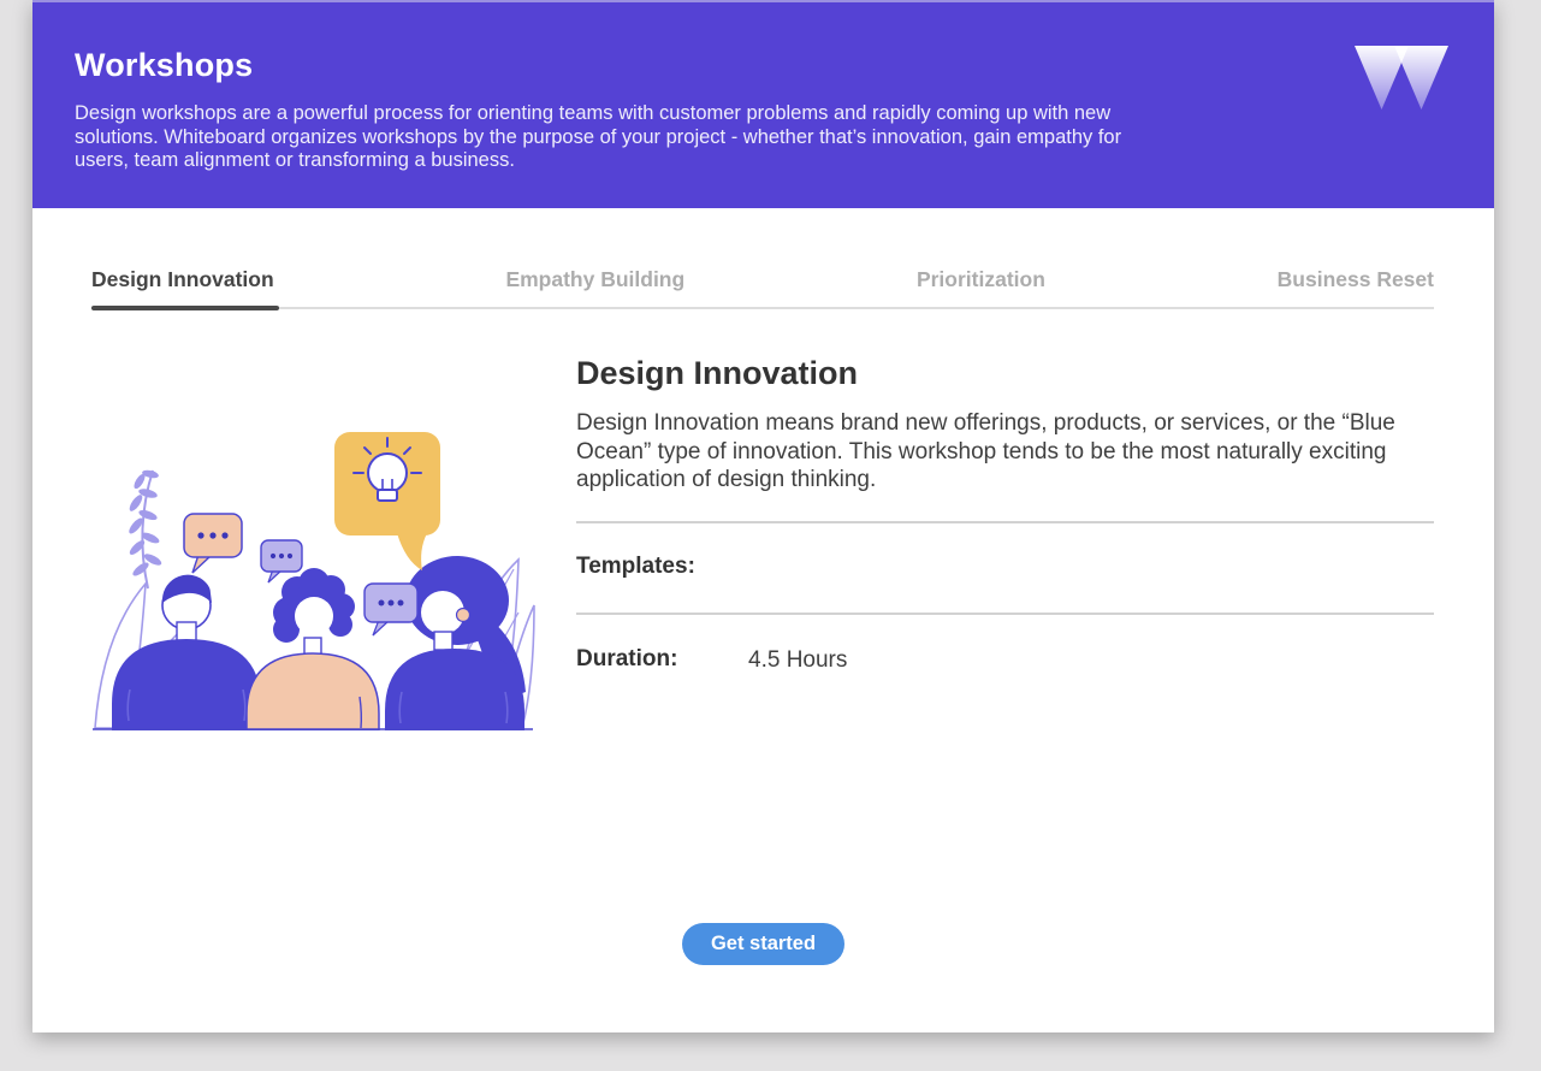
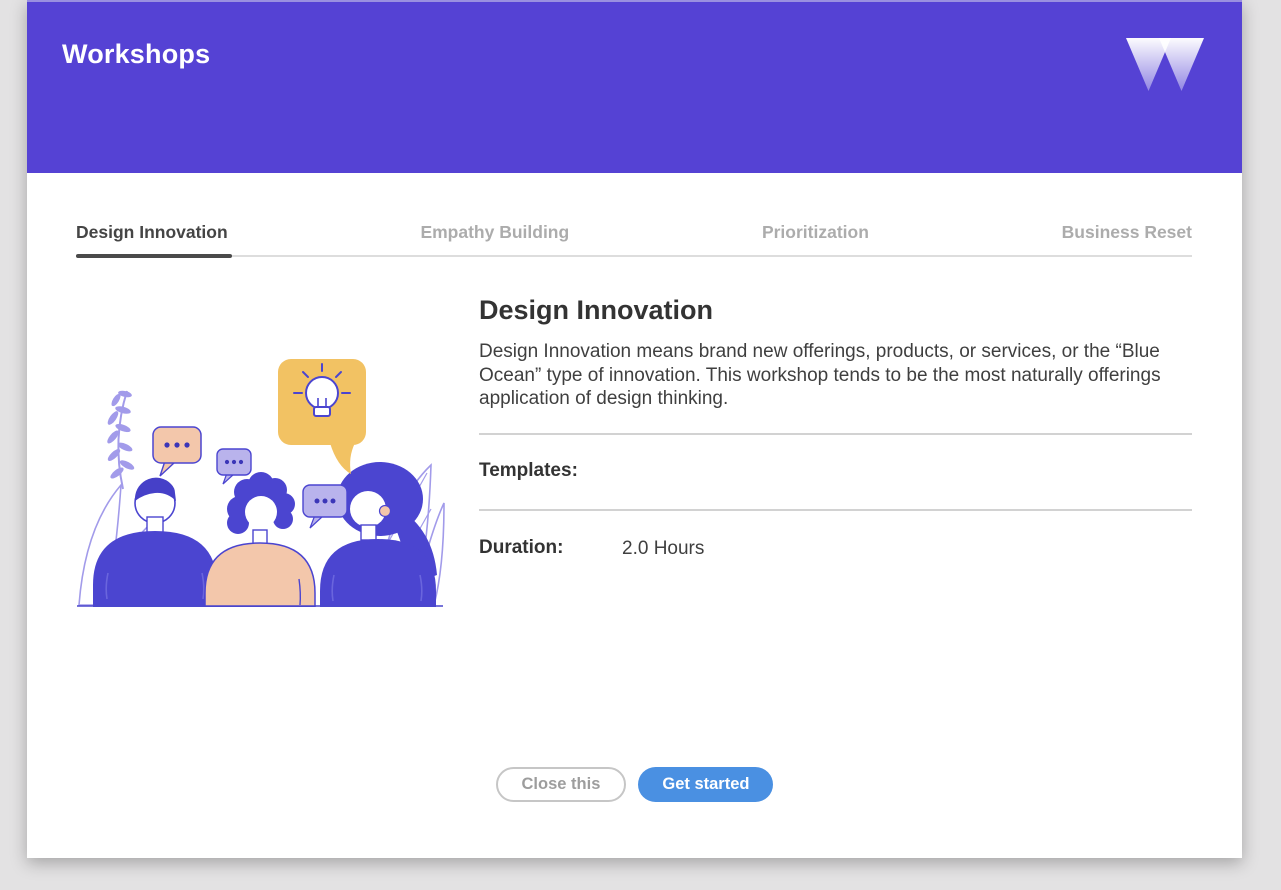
  Workshops
- Design workshops are a powerful process for orienting teams with customer problems and rapidly coming up with new solutions. Whiteboard organizes workshops by the purpose of your project - whether that’s innovation, gain empathy for users, team alignment or transforming a business.
  Design Innovation
  Empathy Building
  Prioritization
  Business Reset
  Design Innovation
- Design Innovation means brand new offerings, products, or services, or the “Blue Ocean” type of innovation. This workshop tends to be the most naturally exciting application of design thinking.
+ Design Innovation means brand new offerings, products, or services, or the “Blue Ocean” type of innovation. This workshop tends to be the most naturally offerings application of design thinking.
  Templates:
  Duration:
- 4.5 Hours
+ 2.0 Hours
+ Close this
  Get started
